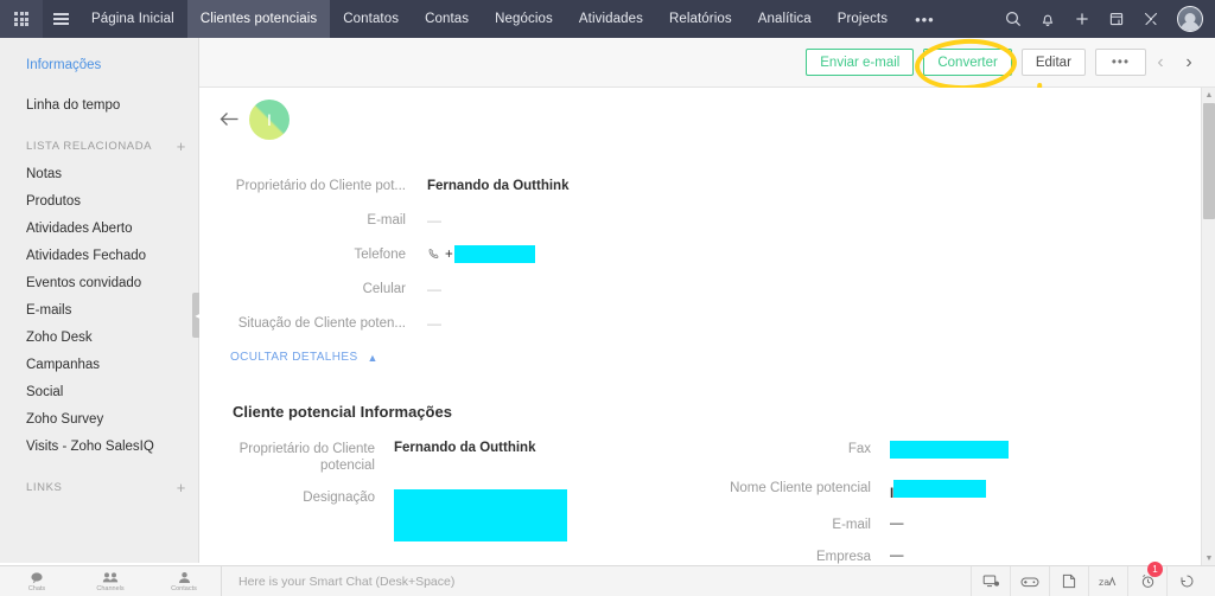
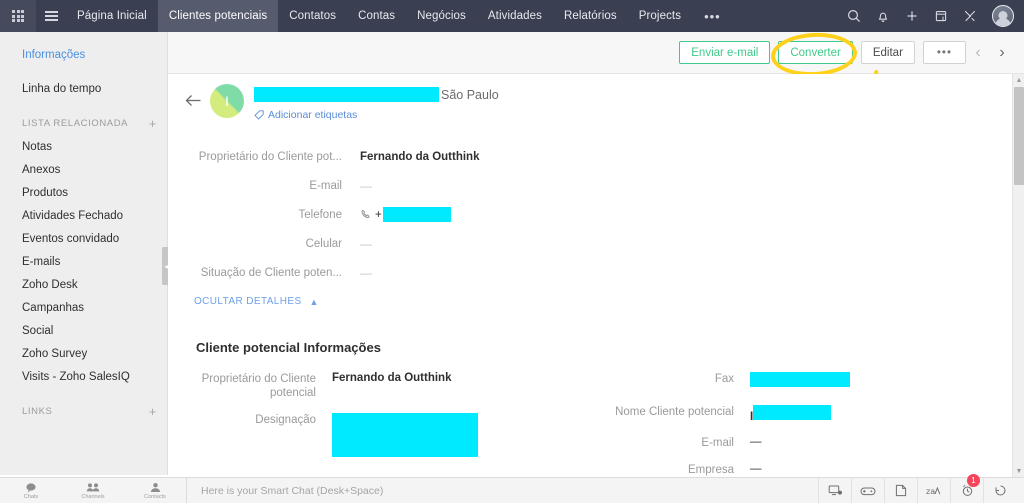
  Página Inicial
  Clientes potenciais
  Contatos
  Contas
  Negócios
  Atividades
  Relatórios
- Analítica
  Projects
  •••
  Informações
  Linha do tempo
  LISTA RELACIONADA
  +
  Notas
+ Anexos
  Produtos
- Atividades Aberto
  Atividades Fechado
  Eventos convidado
  E-mails
  Zoho Desk
  Campanhas
  Social
  Zoho Survey
  Visits - Zoho SalesIQ
  LINKS
  +
  Enviar e-mail
  Converter
  Editar
  •••
  ‹
  ›
  I
+ São Paulo
+ Adicionar etiquetas
  Proprietário do Cliente pot...
  Fernando da Outthink
  E-mail
  —
  Telefone
  +
  Celular
  —
  Situação de Cliente poten...
  —
  OCULTAR DETALHES
  ▲
  Cliente potencial Informações
  Proprietário do Cliente potencial
  Fernando da Outthink
  Designação
  Fax
  Nome Cliente potencial
  I
  E-mail
  —
  Empresa
  —
  Here is your Smart Chat (Desk+Space)
  za
  1
